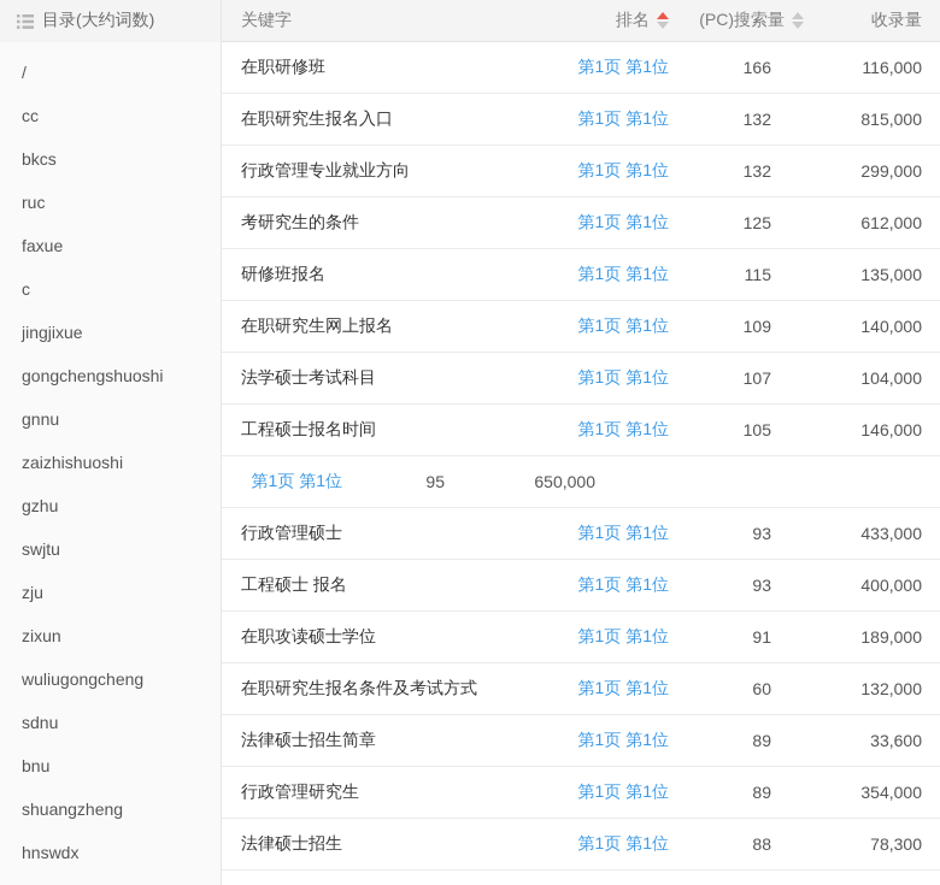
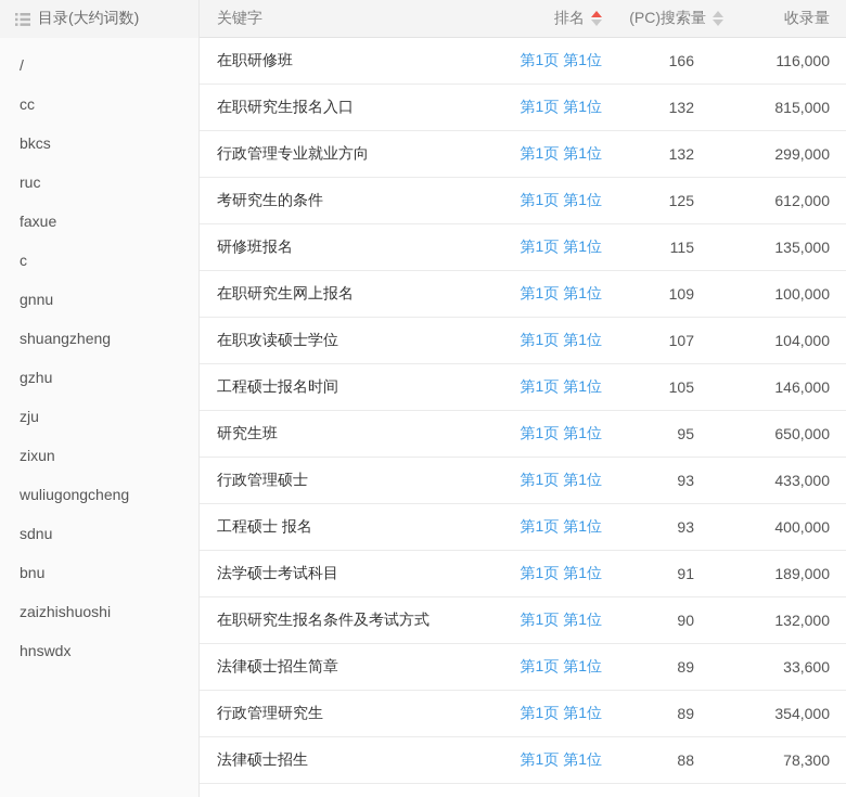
  目录(大约词数)
  /
  cc
  bkcs
  ruc
  faxue
  c
- jingjixue
- gongchengshuoshi
  gnnu
- zaizhishuoshi
+ shuangzheng
  gzhu
- swjtu
  zju
  zixun
  wuliugongcheng
  sdnu
  bnu
- shuangzheng
+ zaizhishuoshi
  hnswdx
  关键字
  排名
  (PC)搜索量
  收录量
  在职研修班
  第1页 第1位
  166
  116,000
  在职研究生报名入口
  第1页 第1位
  132
  815,000
  行政管理专业就业方向
  第1页 第1位
  132
  299,000
  考研究生的条件
  第1页 第1位
  125
  612,000
  研修班报名
  第1页 第1位
  115
  135,000
  在职研究生网上报名
  第1页 第1位
  109
- 140,000
+ 100,000
- 法学硕士考试科目
+ 在职攻读硕士学位
  第1页 第1位
  107
  104,000
  工程硕士报名时间
  第1页 第1位
  105
  146,000
+ 研究生班
  第1页 第1位
  95
  650,000
  行政管理硕士
  第1页 第1位
  93
  433,000
  工程硕士 报名
  第1页 第1位
  93
  400,000
- 在职攻读硕士学位
+ 法学硕士考试科目
  第1页 第1位
  91
  189,000
  在职研究生报名条件及考试方式
  第1页 第1位
- 60
+ 90
  132,000
  法律硕士招生简章
  第1页 第1位
  89
  33,600
  行政管理研究生
  第1页 第1位
  89
  354,000
  法律硕士招生
  第1页 第1位
  88
  78,300
